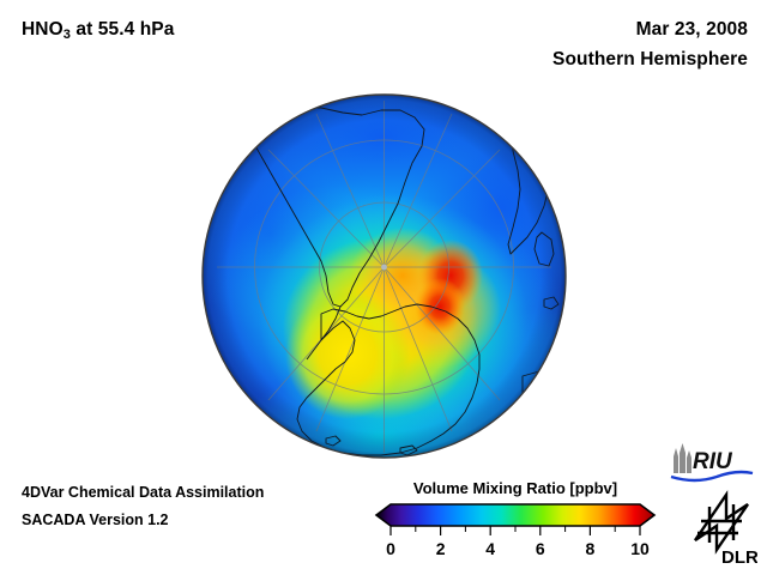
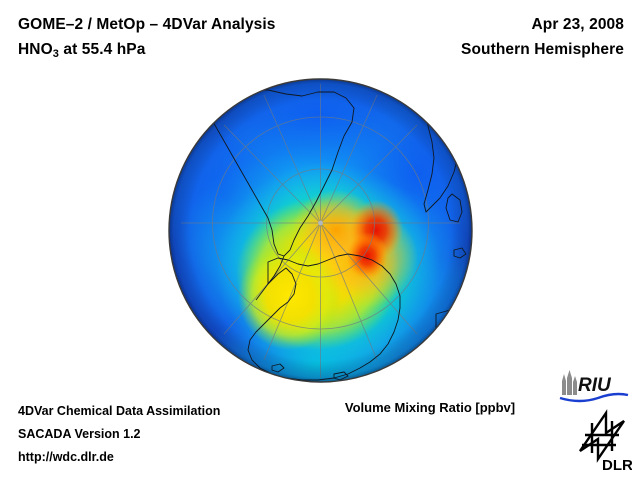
+ GOME–2 / MetOp – 4DVar Analysis
  HNO3 at 55.4 hPa
- Mar 23, 2008
+ Apr 23, 2008
  Southern Hemisphere
  4DVar Chemical Data Assimilation
  SACADA Version 1.2
+ http://wdc.dlr.de
  Volume Mixing Ratio [ppbv]
- 0
- 2
- 4
- 6
- 8
- 10
  RIU
  DLR
